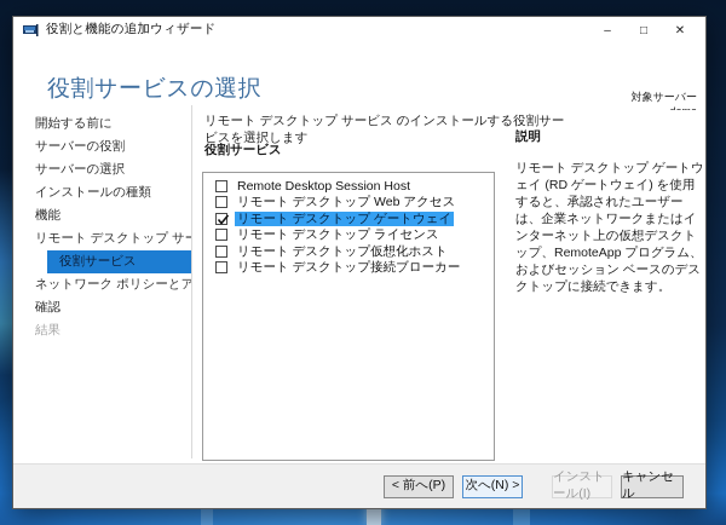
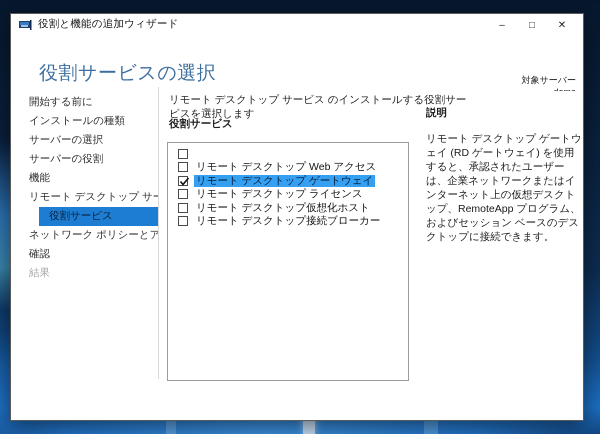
  役割と機能の追加ウィザード
  –
  □
  ✕
  役割サービスの選択
  対象サーバー
  開始する前に
- サーバーの役割
+ インストールの種類
  サーバーの選択
- インストールの種類
+ サーバーの役割
  機能
  リモート デスクトップ サ
  役割サービス
  ネットワーク ポリシーとア
  確認
  結果
  リモート デスクトップ サービス のインストールする役割サービスを選択します
  役割サービス
- Remote Desktop Session Host
  リモート デスクトップ Web アクセス
  リモート デスクトップ ゲートウェイ
  リモート デスクトップ ライセンス
  リモート デスクトップ仮想化ホスト
  リモート デスクトップ接続ブローカー
  説明
  リモート デスクトップ ゲートウェイ (RD ゲートウェイ) を使用すると、承認されたユーザーは、企業ネットワークまたはインターネット上の仮想デスクトップ、RemoteApp プログラム、およびセッション ベースのデスクトップに接続できます。
- < 前へ(P)
- 次へ(N) >
- インストール(I)
- キャンセル
